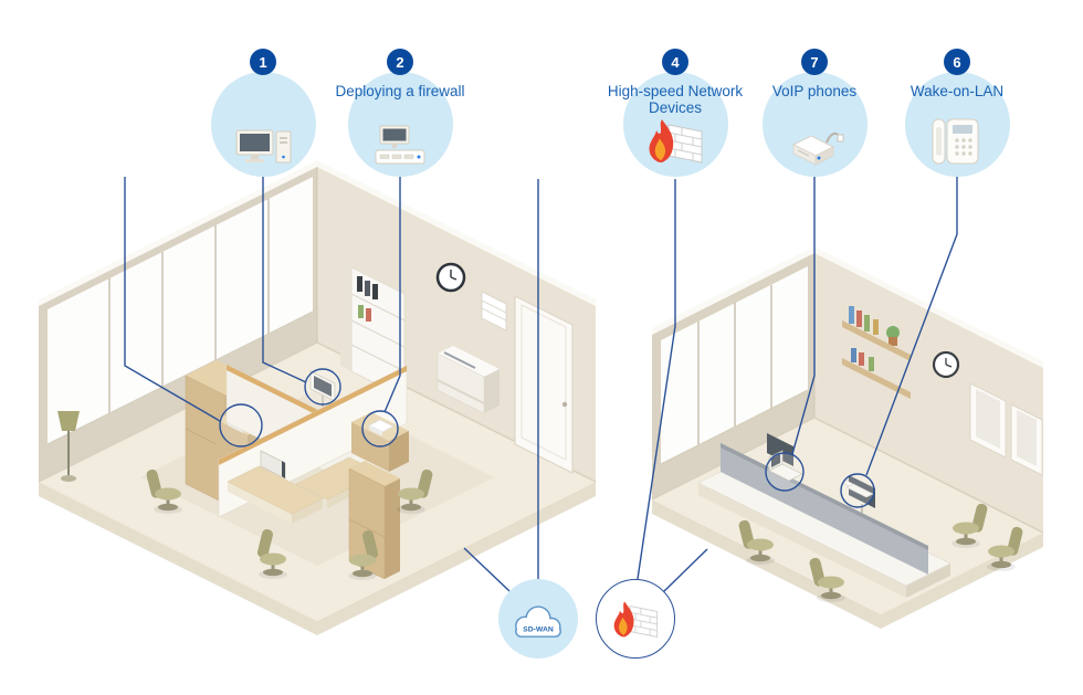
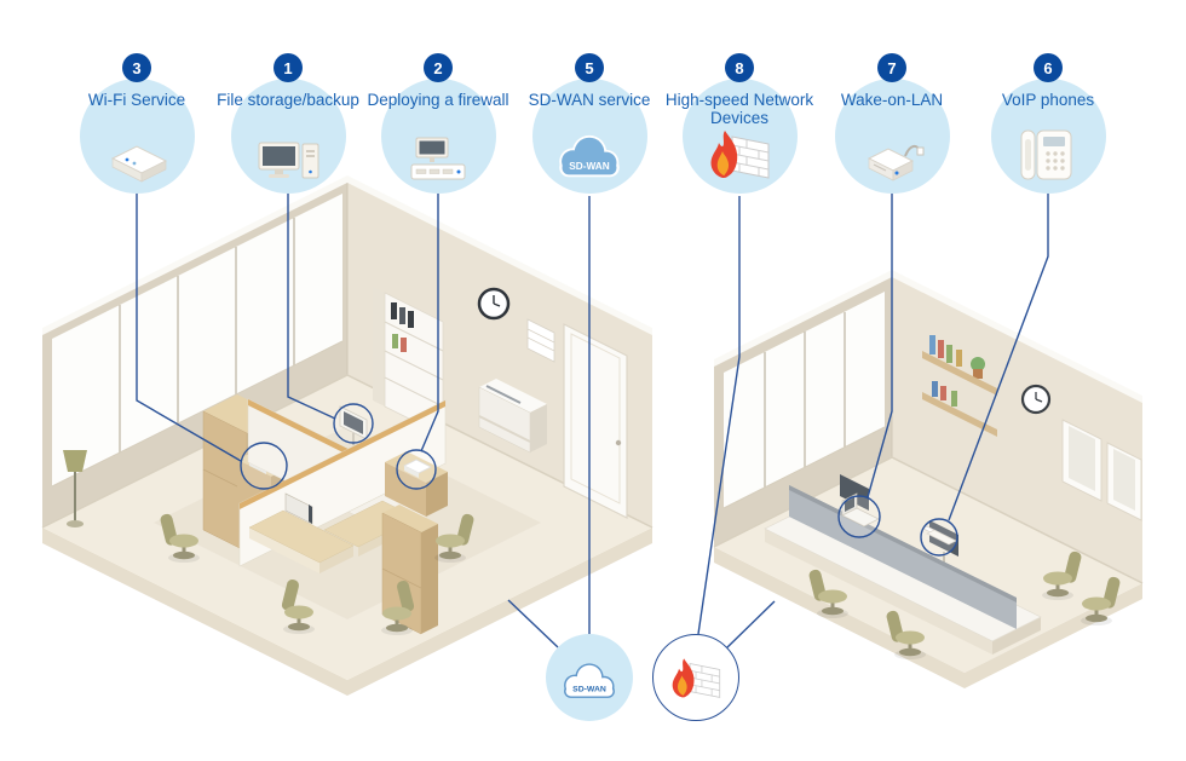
+ 3
+ Wi-Fi Service
  1
+ File storage/backup
  2
  Deploying a firewall
+ 5
+ SD-WAN service
+ SD-WAN
- 4
+ 8
  High-speed Network Devices
  7
- VoIP phones
+ Wake-on-LAN
  6
- Wake-on-LAN
+ VoIP phones
